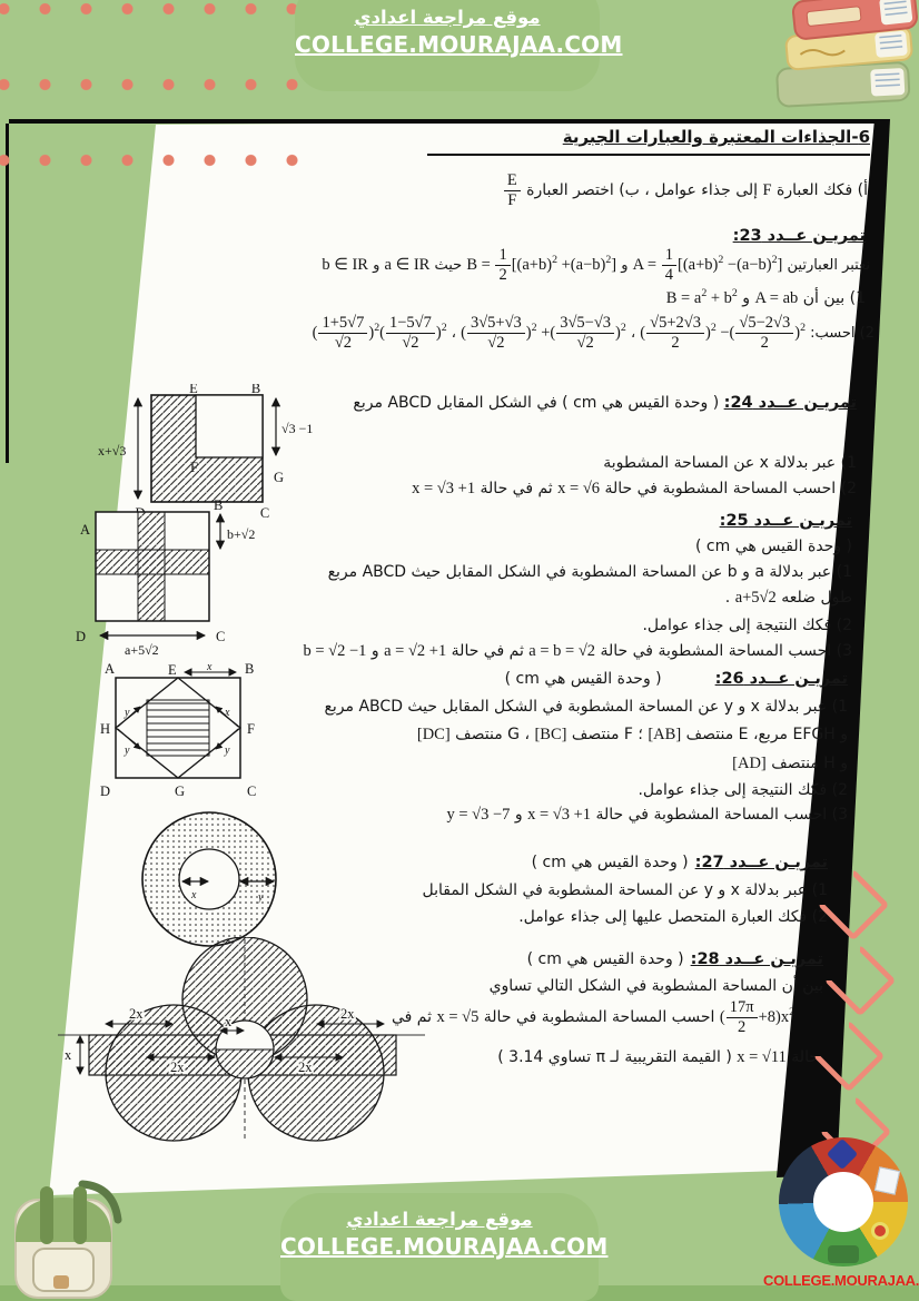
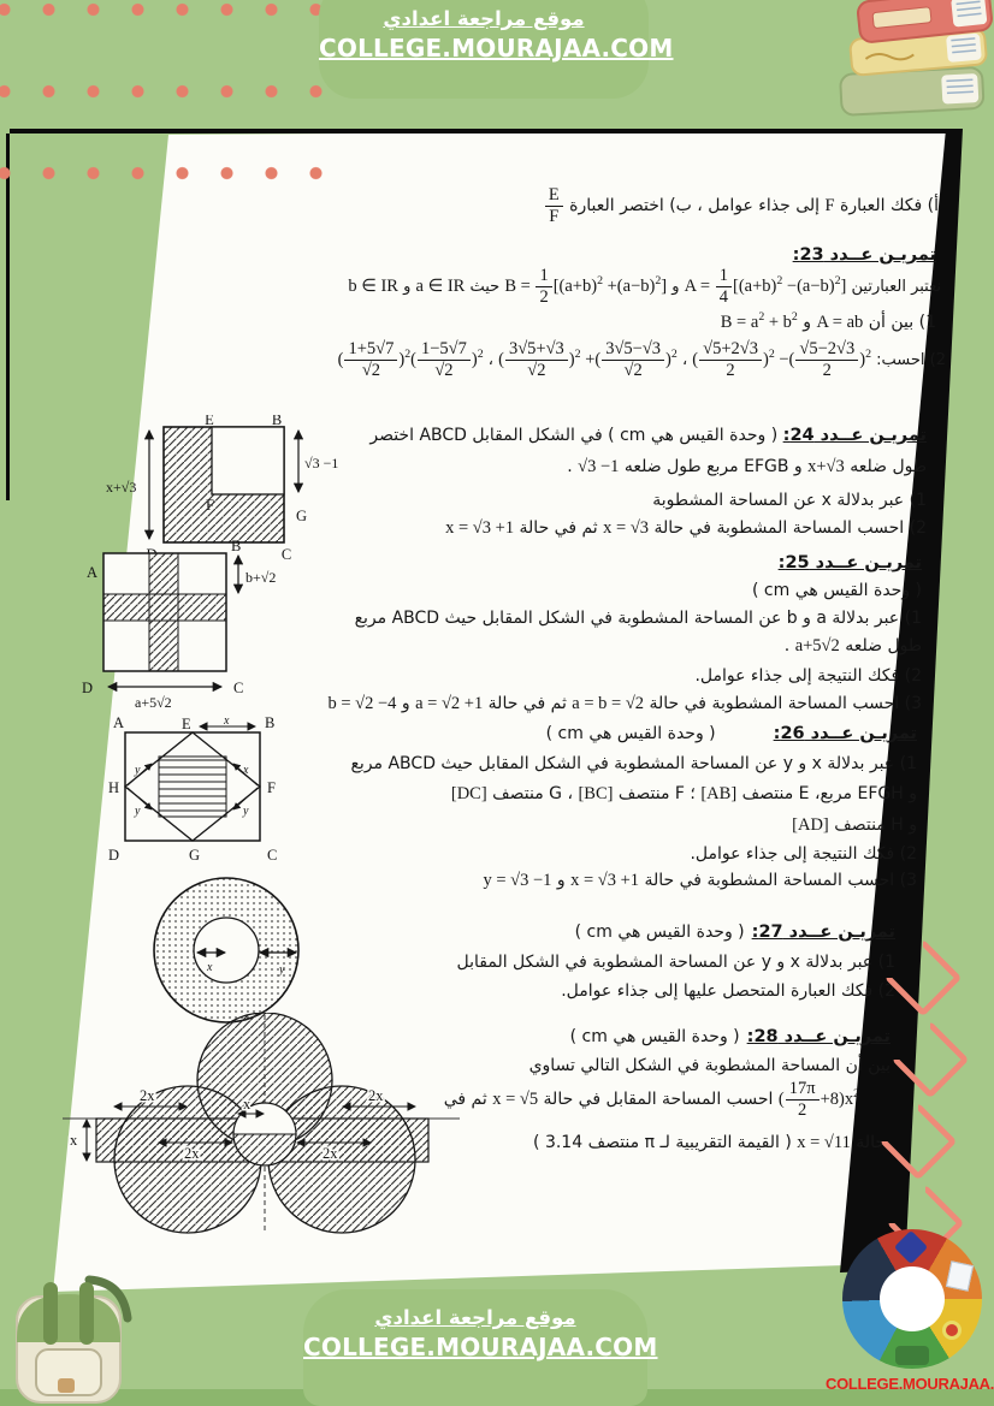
  موقع مراجعة اعدادي
  COLLEGE.MOURAJAA.COM
- 6-الجذاءات المعتبرة والعبارات الجبرية
  أ) فكك العبارة F إلى جذاء عوامل ، ب) اختصر العبارة
  E
  F
  تمريـن عــدد 23:
  عتبر العبارتين A =
  1
  4
  [(a+b)2 −(a−b)2] و B =
  1
  2
  [(a+b)2 +(a−b)2] حيث a ∈ IR و b ∈ IR
  1) بين أن A = ab و B = a2 + b2
  احسب: (
  √5+2√3
  2
  )2 −(
  √5−2√3
  2
  )2 ، (
  3√5+√3
  √2
  )2 +(
  3√5−√3
  √2
  )2 ، (
  1+5√7
  √2
  )2(
  1−5√7
  √2
  )2
- مريـن عــدد 24: ( وحدة القيس هي cm ) في الشكل المقابل ABCD مربع
+ مريـن عــدد 24: ( وحدة القيس هي cm ) في الشكل المقابل ABCD اختصر
+ طول ضلعه x+√3 و EFGB مربع طول ضلعه √3 −1 .
  ) عبر بدلالة x عن المساحة المشطوبة
- ) احسب المساحة المشطوبة في حالة x = √6 ثم في حالة x = √3 +1
+ ) احسب المساحة المشطوبة في حالة x = √3 ثم في حالة x = √3 +1
  E
  B
  F
  G
  C
  x+√3
  √3 −1
  مريـن عــدد 25:
  وحدة القيس هي cm )
  عبر بدلالة a و b عن المساحة المشطوبة في الشكل المقابل حيث ABCD مربع
  ل ضلعه a+5√2 .
  فكك النتيجة إلى جذاء عوامل.
- حسب المساحة المشطوبة في حالة a = b = √2 ثم في حالة a = √2 +1 و b = √2 −1
+ حسب المساحة المشطوبة في حالة a = b = √2 ثم في حالة a = √2 +1 و b = √2 −4
  A
  B
  D
  C
  b+√2
  a+5√2
  ريـن عــدد 26:( وحدة القيس هي cm )
  عبر بدلالة x و y عن المساحة المشطوبة في الشكل المقابل حيث ABCD مربع
  EFGH مربع، E منتصف [AB] ؛ F منتصف [BC] ، G منتصف [DC]
  منتصف [AD]
  كك النتيجة إلى جذاء عوامل.
- سب المساحة المشطوبة في حالة x = √3 +1 و y = √3 −7
+ سب المساحة المشطوبة في حالة x = √3 +1 و y = √3 −1
  A
  B
  C
  D
  E
  F
  G
  H
  x
  y
  y
  x
  y
  ريـن عــدد 27:( وحدة القيس هي cm )
  عبر بدلالة x و y عن المساحة المشطوبة في الشكل المقابل
  2 فكك العبارة المتحصل عليها إلى جذاء عوامل.
  x
  y
  ريـن عــدد 28:( وحدة القيس هي cm )
  أن المساحة المشطوبة في الشكل التالي تساوي
  (
  17π
  2
- +8)x2 احسب المساحة المشطوبة في حالة x = √5 ثم في
+ +8)x2 احسب المساحة المقابل في حالة x = √5 ثم في
- ح x = √11 ( القيمة التقريبية لـ π تساوي 3.14 )
+ ح x = √11 ( القيمة التقريبية لـ π منتصف 3.14 )
  2x
  2x
  2x
  2x
  x
  x
  موقع مراجعة اعدادي
  COLLEGE.MOURAJAA.COM
  COLLEGE.MOURAJAA.
